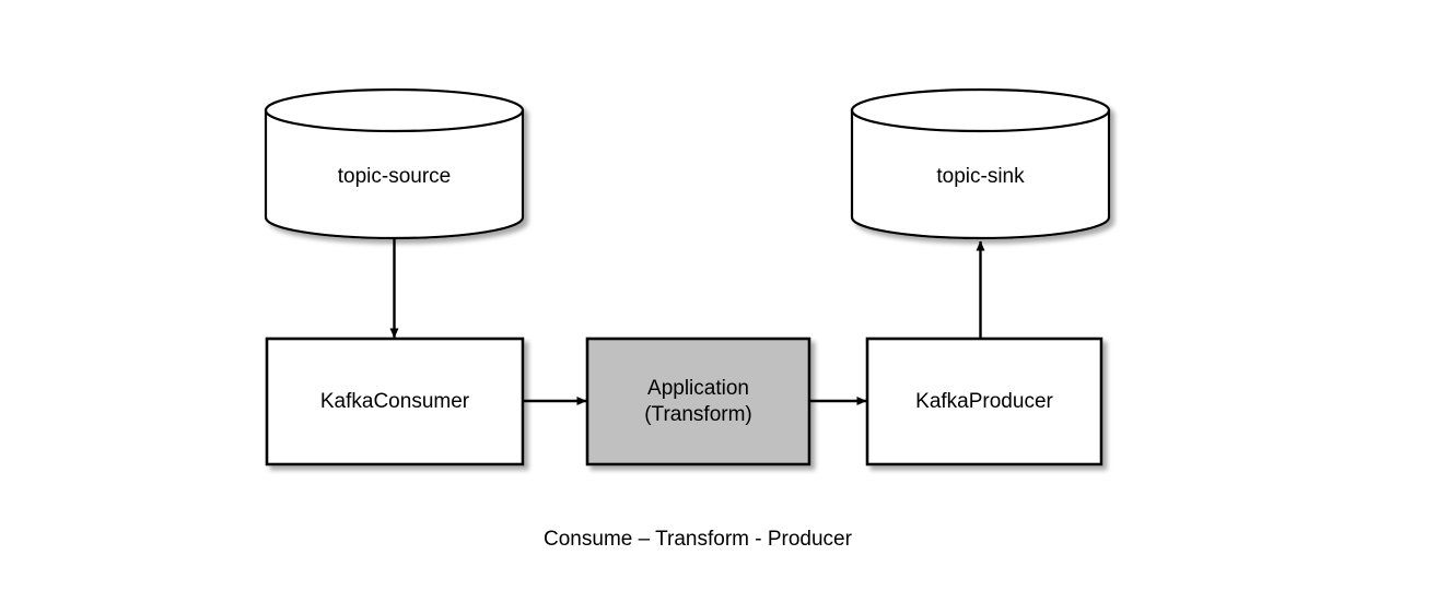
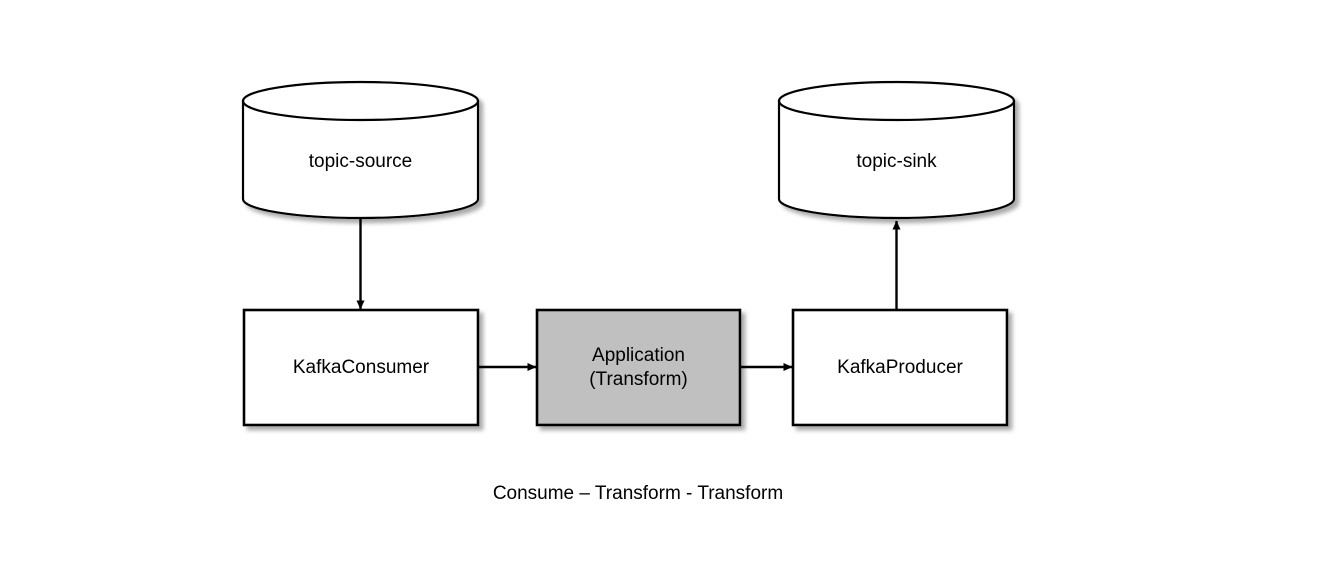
  topic-source
  topic-sink
  KafkaConsumer
  Application
  (Transform)
  KafkaProducer
- Consume – Transform - Producer
+ Consume – Transform - Transform
